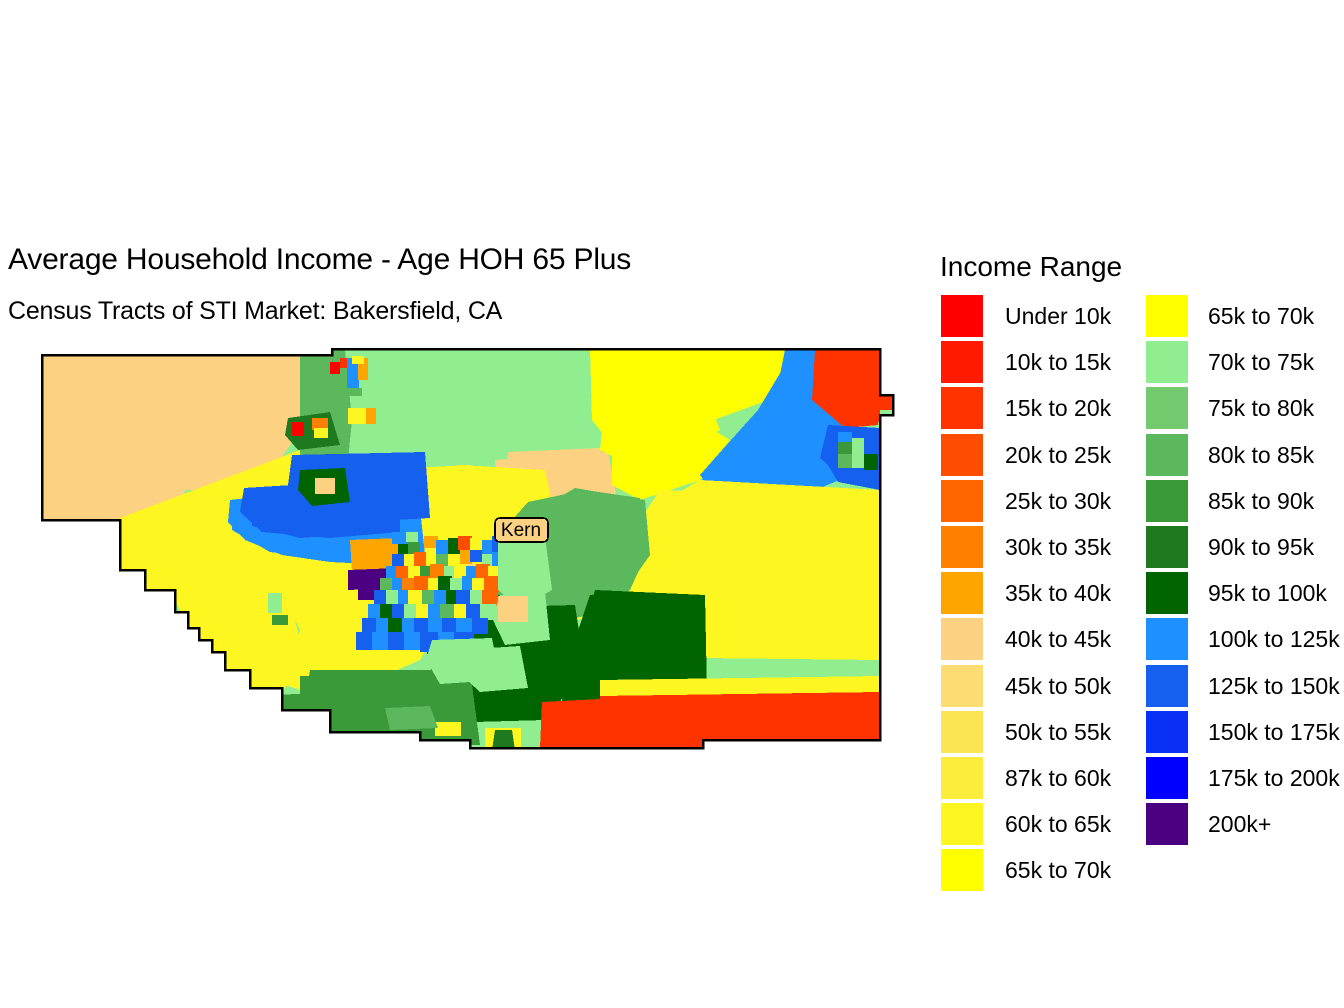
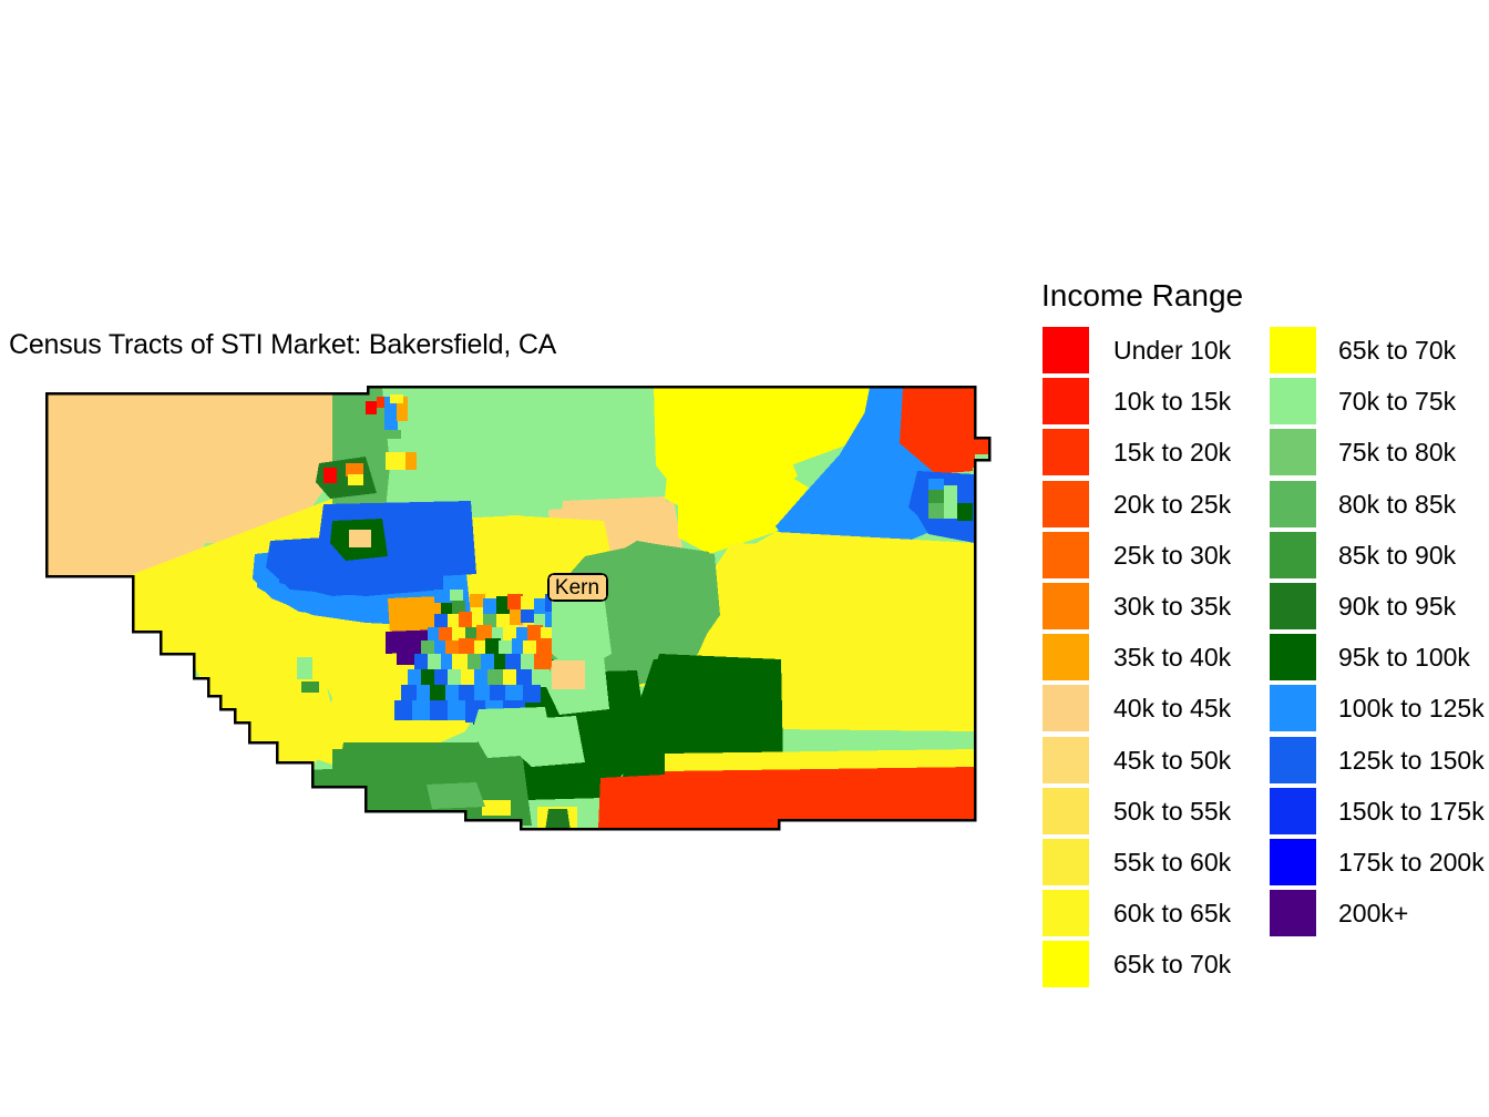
- Average Household Income - Age HOH 65 Plus
  Census Tracts of STI Market: Bakersfield, CA
  Kern
  Income Range
  Under 10k
  10k to 15k
  15k to 20k
  20k to 25k
  25k to 30k
  30k to 35k
  35k to 40k
  40k to 45k
  45k to 50k
  50k to 55k
- 87k to 60k
+ 55k to 60k
  60k to 65k
  65k to 70k
  65k to 70k
  70k to 75k
  75k to 80k
  80k to 85k
  85k to 90k
  90k to 95k
  95k to 100k
  100k to 125k
  125k to 150k
  150k to 175k
  175k to 200k
  200k+
